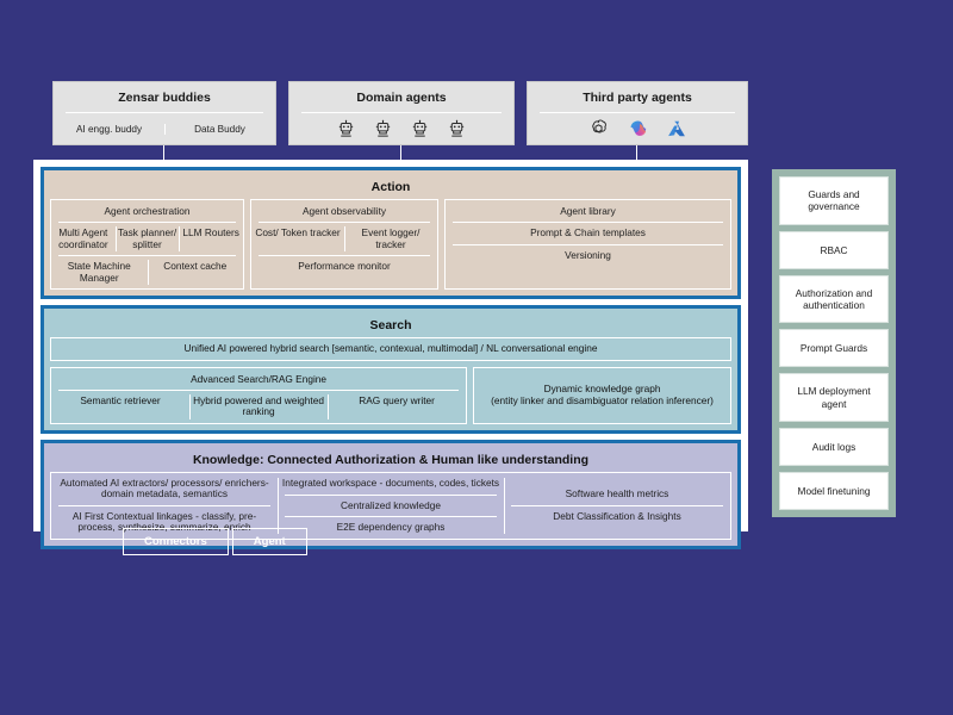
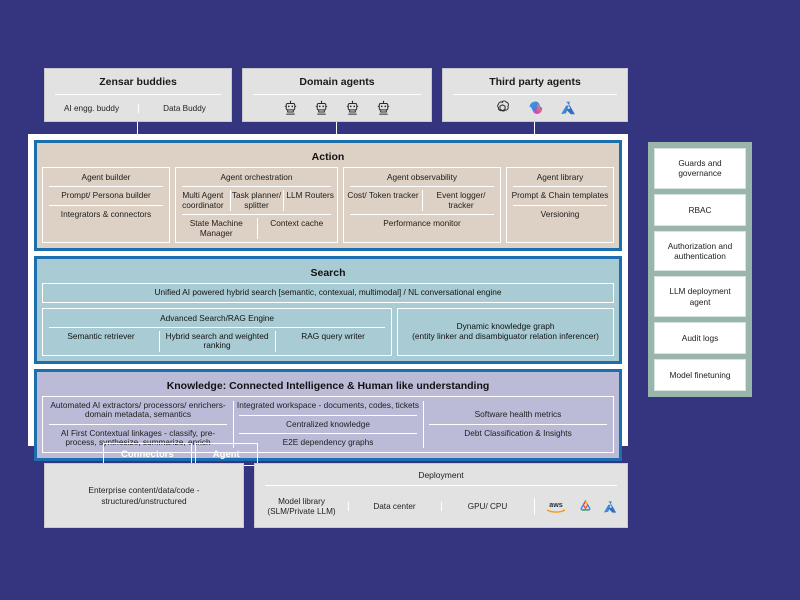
  Zensar buddies
  AI engg. buddy
  Data Buddy
  Domain agents
  Third party agents
  Action
+ Agent builder
+ Prompt/ Persona builder
+ Integrators & connectors
  Agent orchestration
  Multi Agent coordinator
  Task planner/ splitter
  LLM Routers
  State Machine Manager
  Context cache
  Agent observability
  Cost/ Token tracker
  Event logger/ tracker
  Performance monitor
  Agent library
  Prompt & Chain templates
  Versioning
  Search
  Unified AI powered hybrid search [semantic, contexual, multimodal] / NL conversational engine
  Advanced Search/RAG Engine
  Semantic retriever
- Hybrid powered and weighted ranking
+ Hybrid search and weighted ranking
  RAG query writer
  Dynamic knowledge graph
  (entity linker and disambiguator relation inferencer)
- Knowledge: Connected Authorization & Human like understanding
+ Knowledge: Connected Intelligence & Human like understanding
  Automated AI extractors/ processors/ enrichers- domain metadata, semantics
  AI First Contextual linkages - classify, pre-process, synthesize, summarize, enrich
  Integrated workspace - documents, codes, tickets
  Centralized knowledge
  E2E dependency graphs
  Software health metrics
  Debt Classification & Insights
  Connectors
  Agent
+ Enterprise content/data/code - structured/unstructured
+ Deployment
+ Model library (SLM/Private LLM)
+ Data center
+ GPU/ CPU
+ aws
  Guards and governance
  RBAC
  Authorization and authentication
- Prompt Guards
  LLM deployment agent
  Audit logs
  Model finetuning
